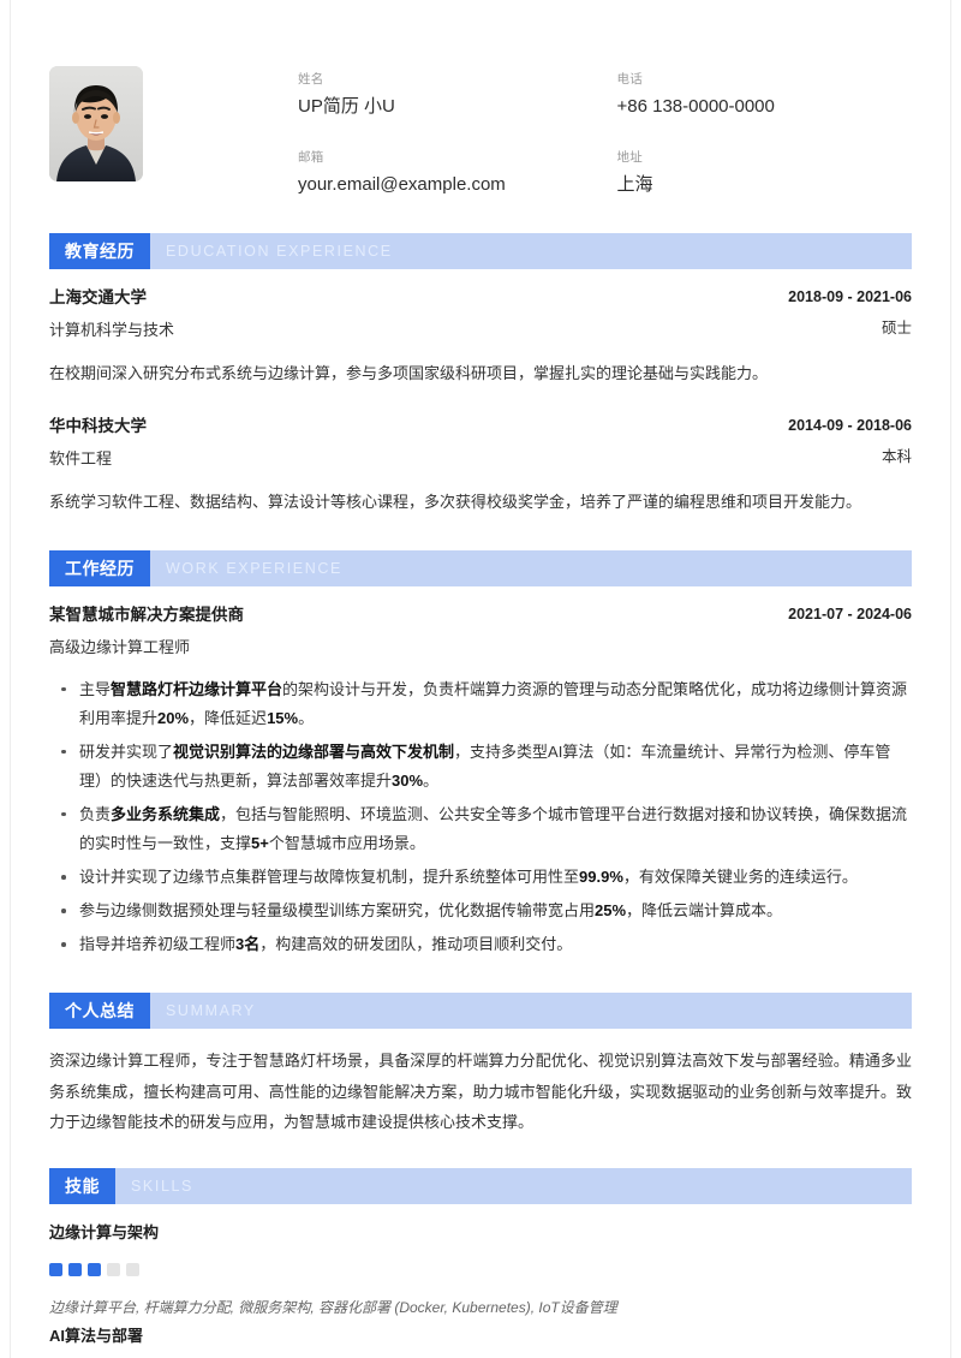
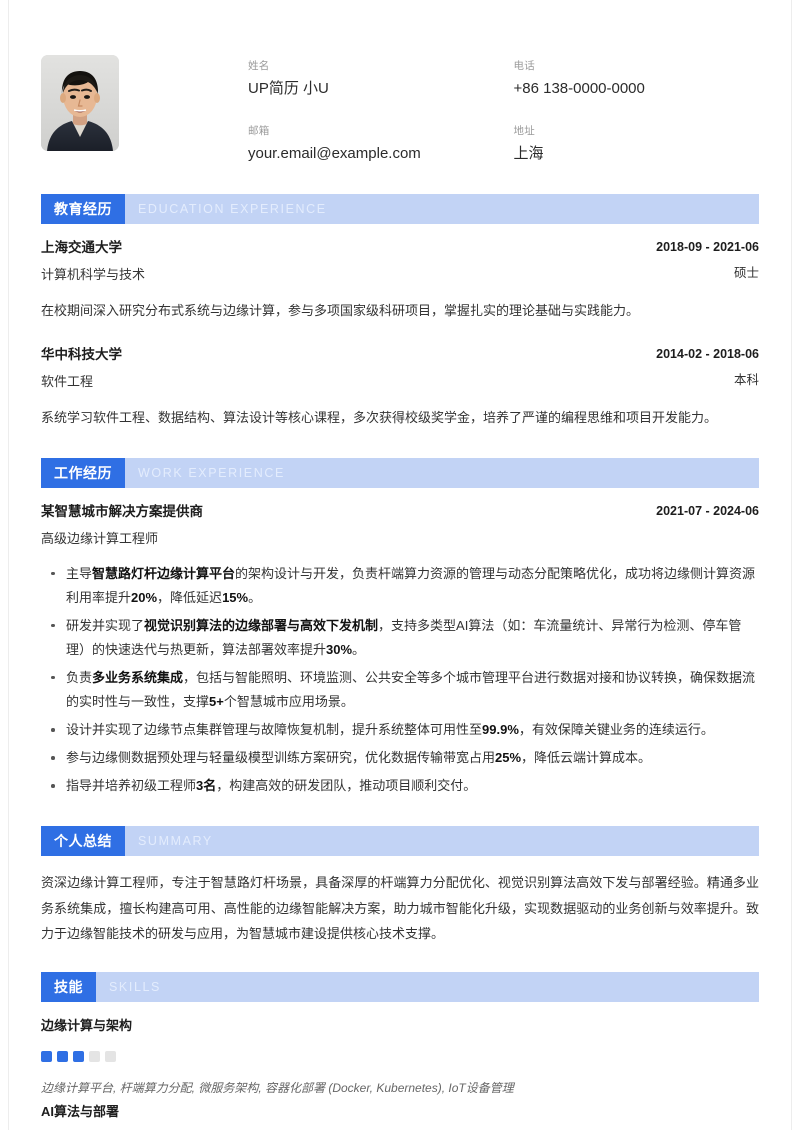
  姓名
  UP简历 小U
  电话
  +86 138-0000-0000
  邮箱
  your.email@example.com
  地址
  上海
  教育经历
  EDUCATION EXPERIENCE
  上海交通大学
  计算机科学与技术
  2018-09 - 2021-06
  硕士
  在校期间深入研究分布式系统与边缘计算，参与多项国家级科研项目，掌握扎实的理论基础与实践能力。
  华中科技大学
  软件工程
- 2014-09 - 2018-06
+ 2014-02 - 2018-06
  本科
  系统学习软件工程、数据结构、算法设计等核心课程，多次获得校级奖学金，培养了严谨的编程思维和项目开发能力。
  工作经历
  WORK EXPERIENCE
  某智慧城市解决方案提供商
  高级边缘计算工程师
  2021-07 - 2024-06
  主导智慧路灯杆边缘计算平台的架构设计与开发，负责杆端算力资源的管理与动态分配策略优化，成功将边缘侧计算资源利用率提升20%，降低延迟15%。
  研发并实现了视觉识别算法的边缘部署与高效下发机制，支持多类型AI算法（如：车流量统计、异常行为检测、停车管理）的快速迭代与热更新，算法部署效率提升30%。
  负责多业务系统集成，包括与智能照明、环境监测、公共安全等多个城市管理平台进行数据对接和协议转换，确保数据流的实时性与一致性，支撑5+个智慧城市应用场景。
  设计并实现了边缘节点集群管理与故障恢复机制，提升系统整体可用性至99.9%，有效保障关键业务的连续运行。
  参与边缘侧数据预处理与轻量级模型训练方案研究，优化数据传输带宽占用25%，降低云端计算成本。
  指导并培养初级工程师3名，构建高效的研发团队，推动项目顺利交付。
  个人总结
  SUMMARY
  资深边缘计算工程师，专注于智慧路灯杆场景，具备深厚的杆端算力分配优化、视觉识别算法高效下发与部署经验。精通多业务系统集成，擅长构建高可用、高性能的边缘智能解决方案，助力城市智能化升级，实现数据驱动的业务创新与效率提升。致力于边缘智能技术的研发与应用，为智慧城市建设提供核心技术支撑。
  技能
  SKILLS
  边缘计算与架构
  边缘计算平台, 杆端算力分配, 微服务架构, 容器化部署 (Docker, Kubernetes), IoT设备管理
  AI算法与部署
